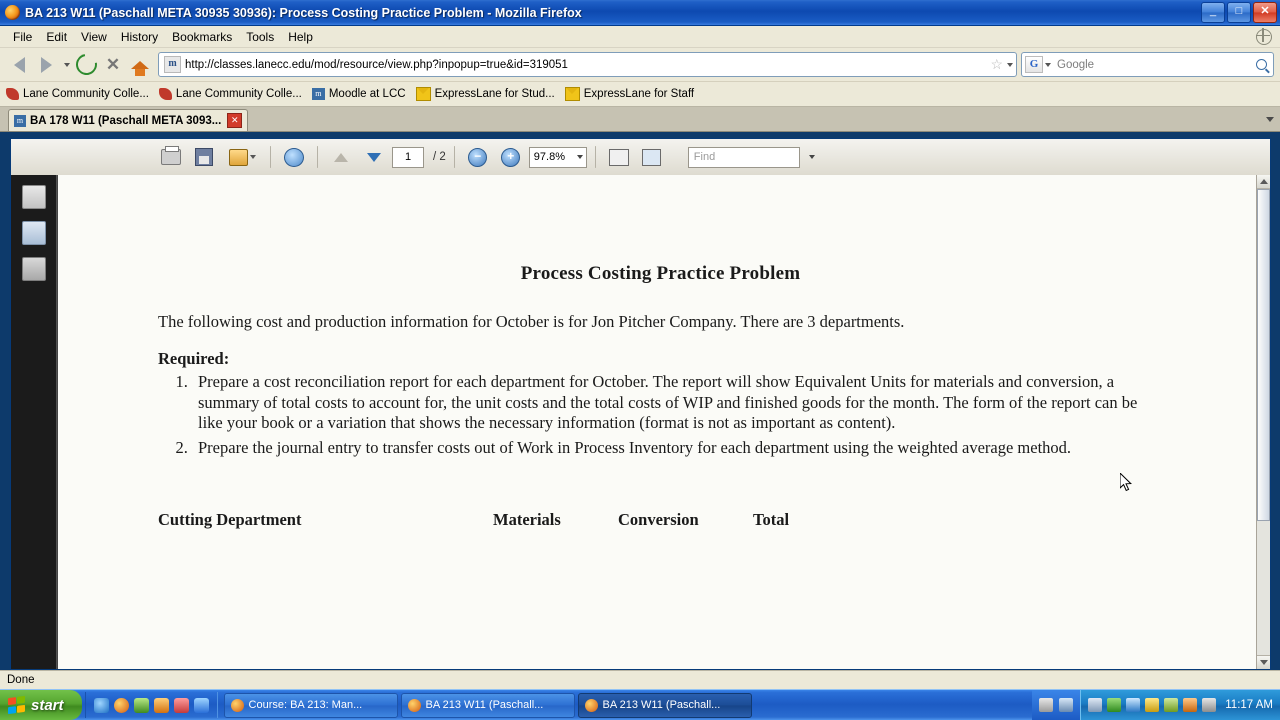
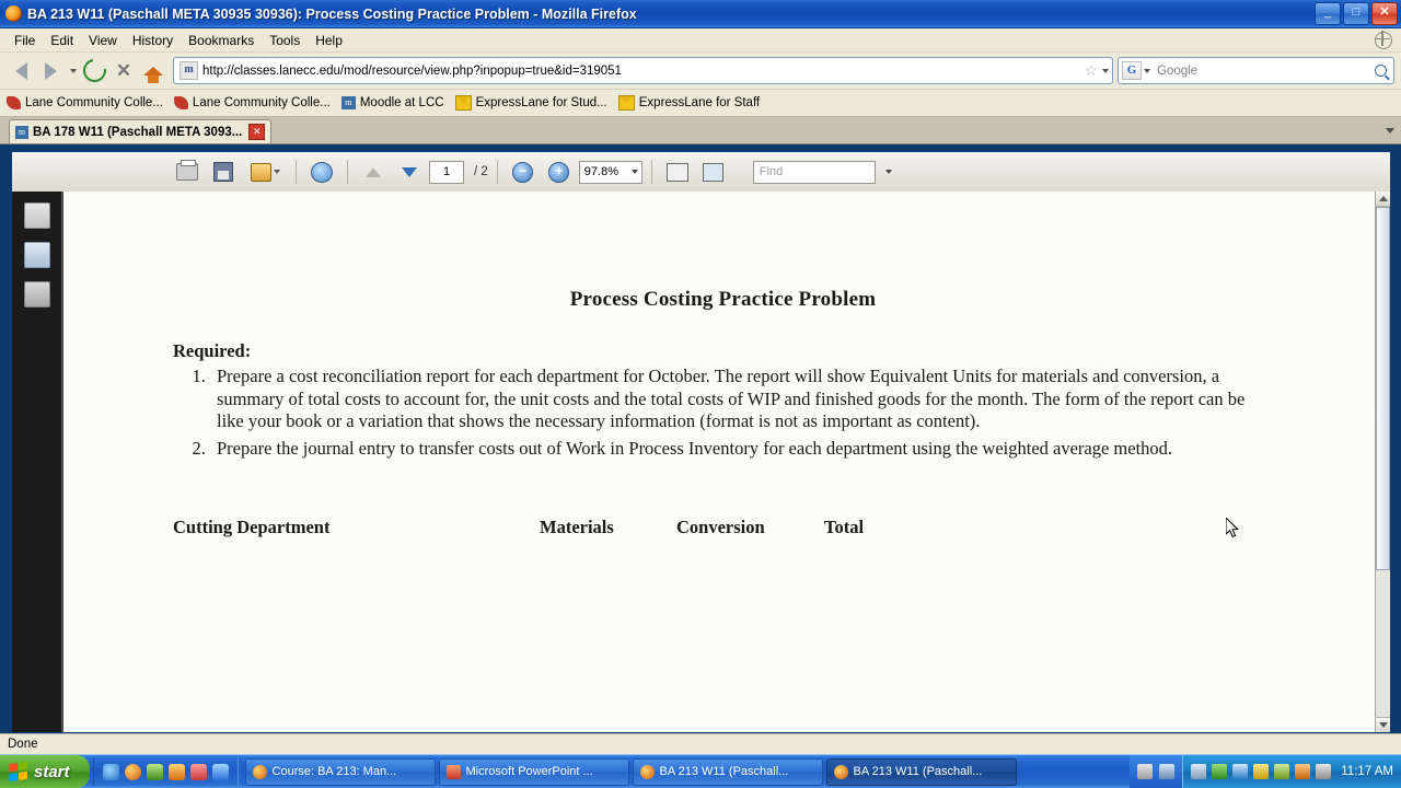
  BA 213 W11 (Paschall META 30935 30936): Process Costing Practice Problem - Mozilla Firefox
  _
  □
  ✕
  File
  Edit
  View
  History
  Bookmarks
  Tools
  Help
  ✕
  m
  http://classes.lanecc.edu/mod/resource/view.php?inpopup=true&id=319051
  ☆
  G
  Google
  Lane Community Colle...
  Lane Community Colle...
  m
  Moodle at LCC
  ExpressLane for Stud...
  ExpressLane for Staff
  m
  BA 178 W11 (Paschall META 3093...
  ✕
  1
  / 2
  −
  +
  97.8%
  Find
  Process Costing Practice Problem
- The following cost and production information for October is for Jon Pitcher Company. There are 3 departments.
  Required:
  Prepare a cost reconciliation report for each department for October. The report will show Equivalent Units for materials and conversion, a summary of total costs to account for, the unit costs and the total costs of WIP and finished goods for the month. The form of the report can be like your book or a variation that shows the necessary information (format is not as important as content).
  Prepare the journal entry to transfer costs out of Work in Process Inventory for each department using the weighted average method.
  Cutting Department
  Materials
  Conversion
  Total
  Done
  start
  Course: BA 213: Man...
+ Microsoft PowerPoint ...
  BA 213 W11 (Paschall...
  BA 213 W11 (Paschall...
  11:17 AM
